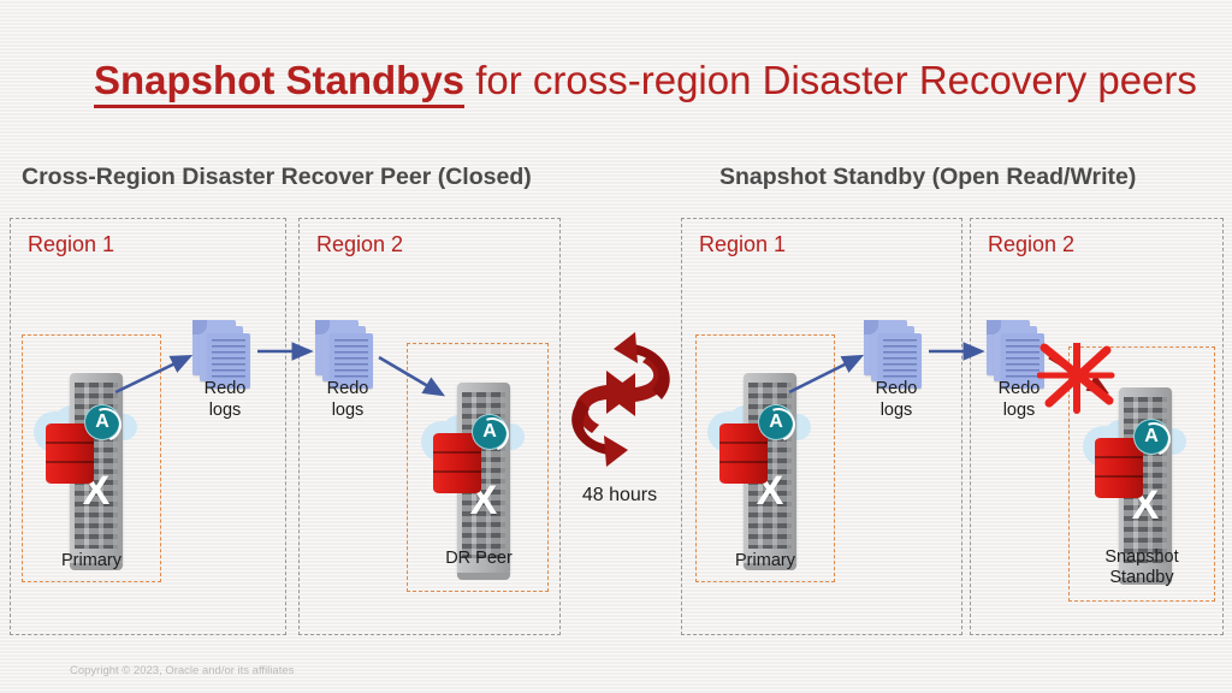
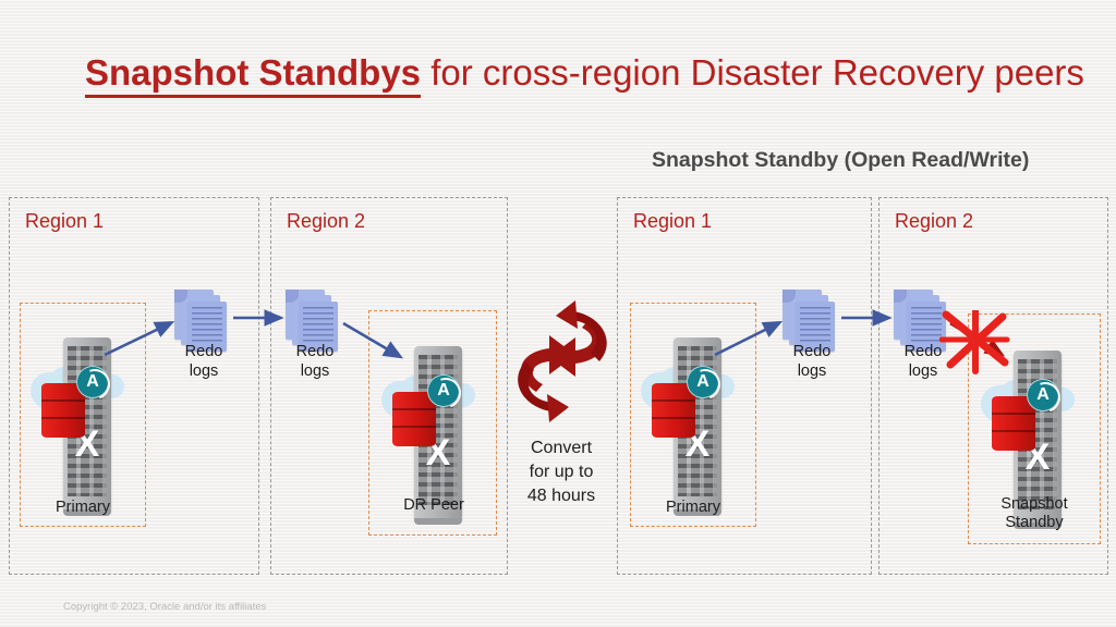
  Snapshot Standbys for cross-region Disaster Recovery peers
- Cross-Region Disaster Recover Peer (Closed)
  Snapshot Standby (Open Read/Write)
  Region 1
  Region 2
  X
  A
  Primary
  Redo
  logs
  Redo
  logs
  X
  A
  DR Peer
+ Convert
+ for up to
  48 hours
  Region 1
  Region 2
  X
  A
  Primary
  Redo
  logs
  Redo
  logs
  X
  A
  Snapshot
  Standby
  Copyright © 2023, Oracle and/or its affiliates
